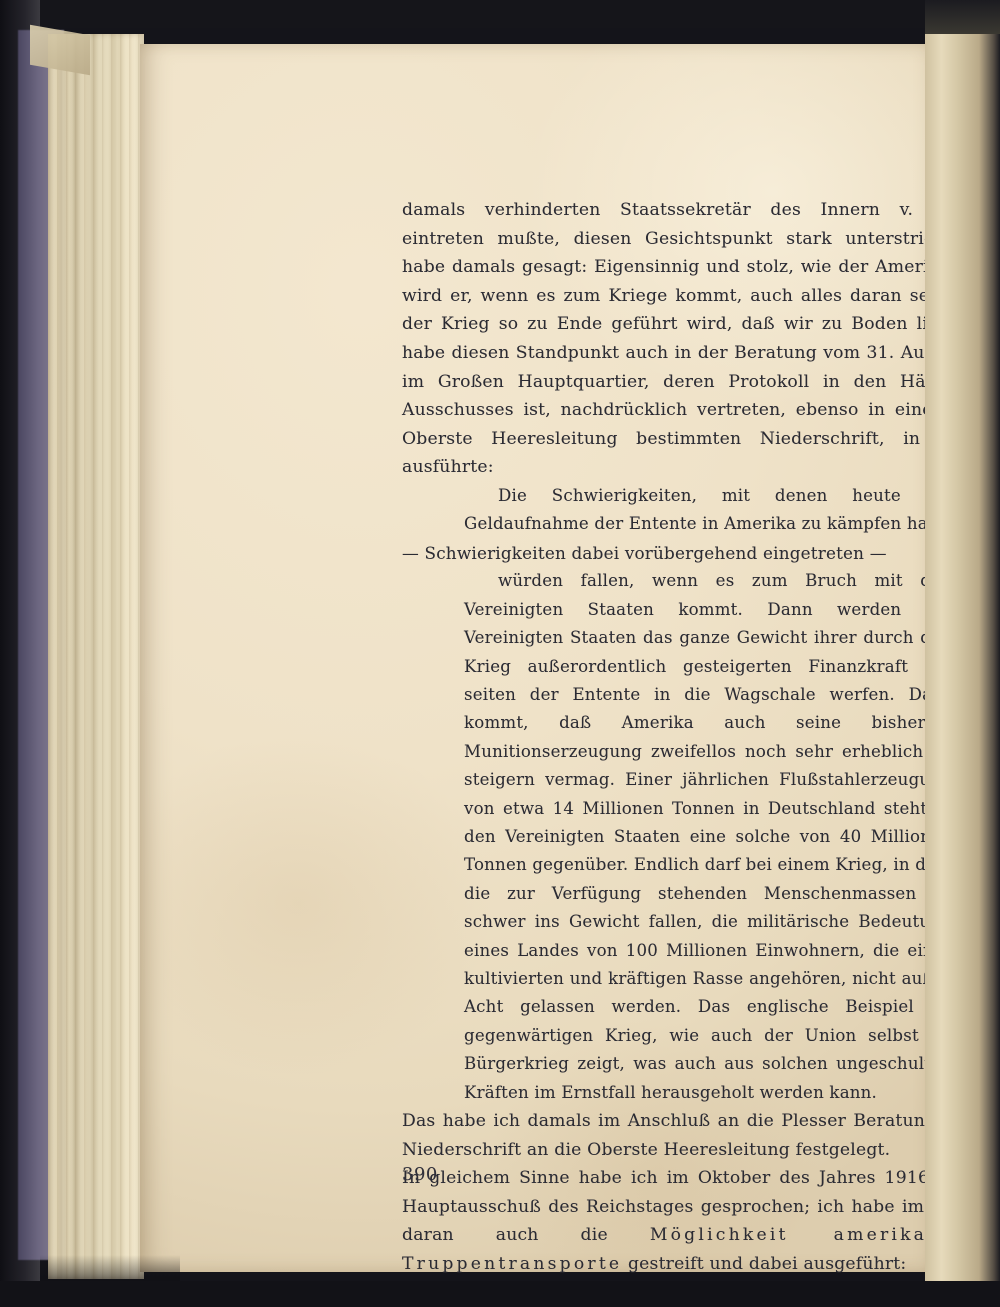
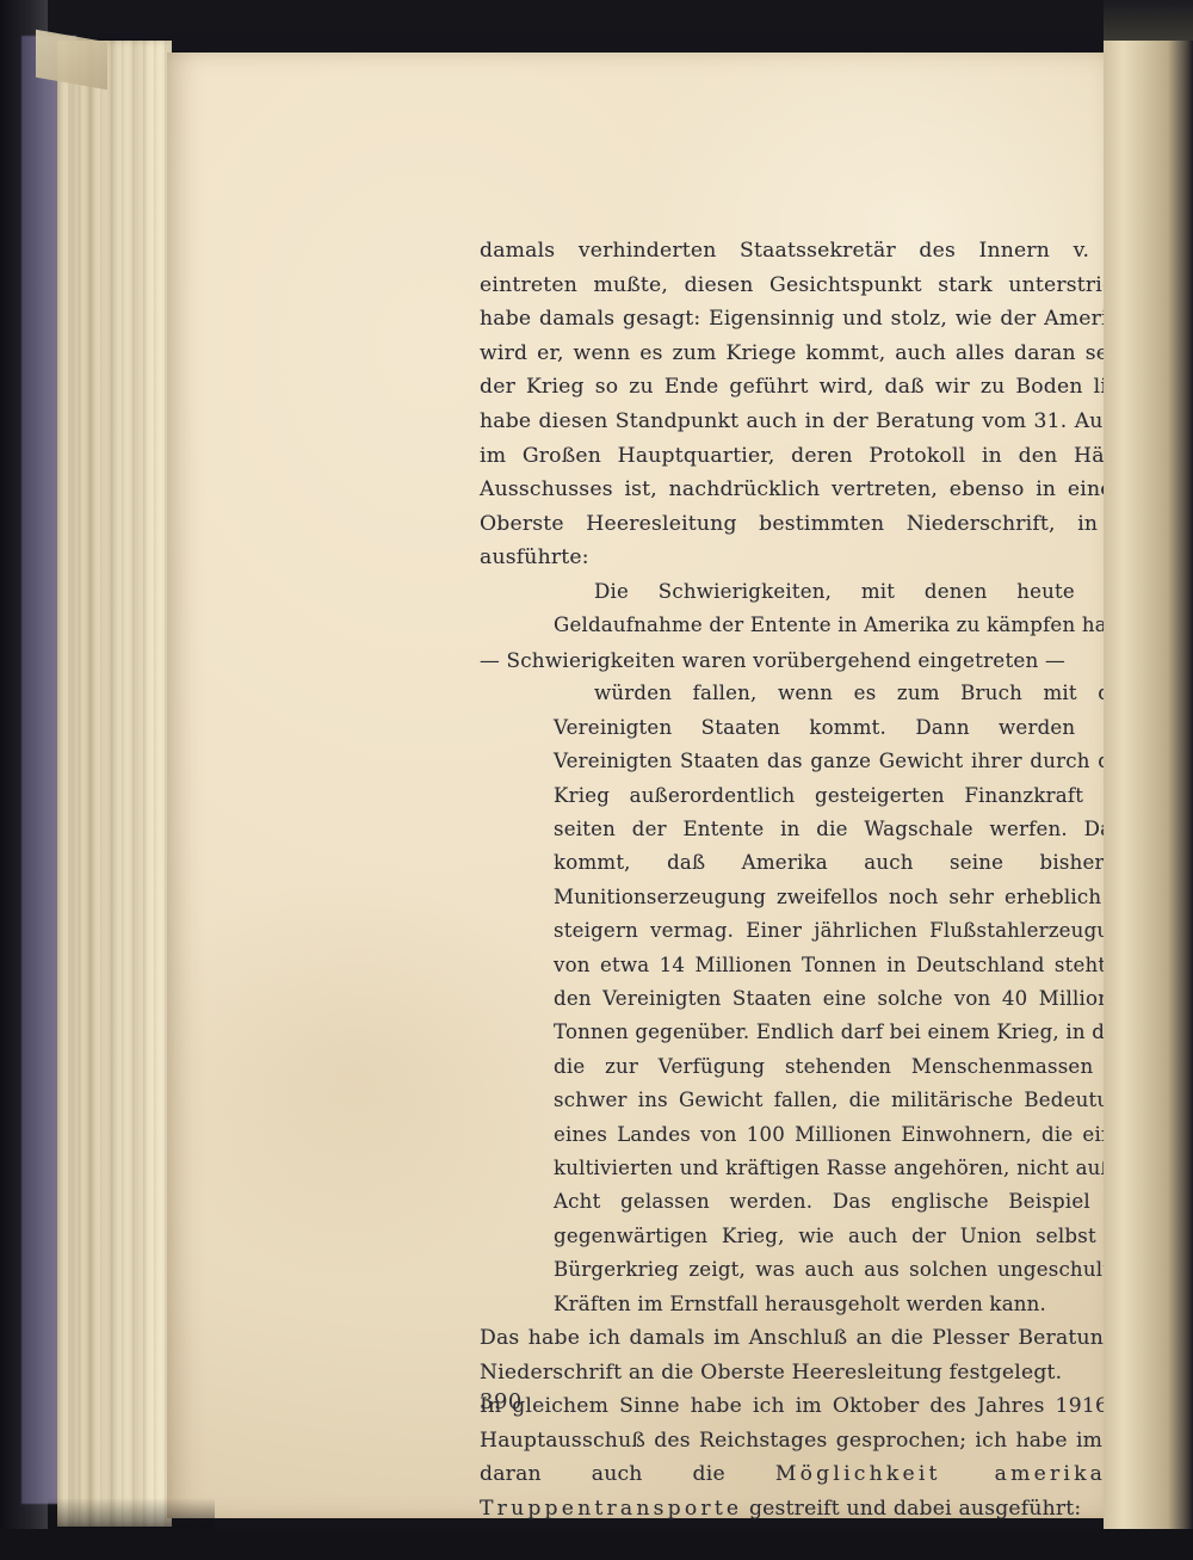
  damals verhinderten Staatssekretär des Innern v. eintreten mußte, diesen Gesichtspunkt stark unterstri habe damals gesagt: Eigensinnig und stolz, wie der Amer wird er, wenn es zum Kriege kommt, auch alles daran se der Krieg so zu Ende geführt wird, daß wir zu Boden l habe diesen Standpunkt auch in der Beratung vom 31. Au im Großen Hauptquartier, deren Protokoll in den Hä Ausschusses ist, nachdrücklich vertreten, ebenso in ein Oberste Heeresleitung bestimmten Niederschrift, in ausführte:
  Die Schwierigkeiten, mit denen heute Geldaufnahme der Entente in Amerika zu kämpfen ha
- — Schwierigkeiten dabei vorübergehend eingetreten —
+ — Schwierigkeiten waren vorübergehend eingetreten —
  würden fallen, wenn es zum Bruch mit Vereinigten Staaten kommt. Dann werden Vereinigten Staaten das ganze Gewicht ihrer durch Krieg außerordentlich gesteigerten Finanzkraft seiten der Entente in die Wagschale werfen. D kommt, daß Amerika auch seine bisher Munitionserzeugung zweifellos noch sehr erheblich steigern vermag. Einer jährlichen Flußstahlerzeug von etwa 14 Millionen Tonnen in Deutschland steht den Vereinigten Staaten eine solche von 40 Millio Tonnen gegenüber. Endlich darf bei einem Krieg, in d die zur Verfügung stehenden Menschenmassen schwer ins Gewicht fallen, die militärische Bedeut eines Landes von 100 Millionen Einwohnern, die ei kultivierten und kräftigen Rasse angehören, nicht au Acht gelassen werden. Das englische Beispiel gegenwärtigen Krieg, wie auch der Union selbst Bürgerkrieg zeigt, was auch aus solchen ungeschul Kräften im Ernstfall herausgeholt werden kann.
  Das habe ich damals im Anschluß an die Plesser Beratun Niederschrift an die Oberste Heeresleitung festgelegt.
  In gleichem Sinne habe ich im Oktober des Jahres 1916 Hauptausschuß des Reichstages gesprochen; ich habe im daran auch die Möglichkeit amerika Truppentransporte gestreift und dabei ausgeführt:
  390
